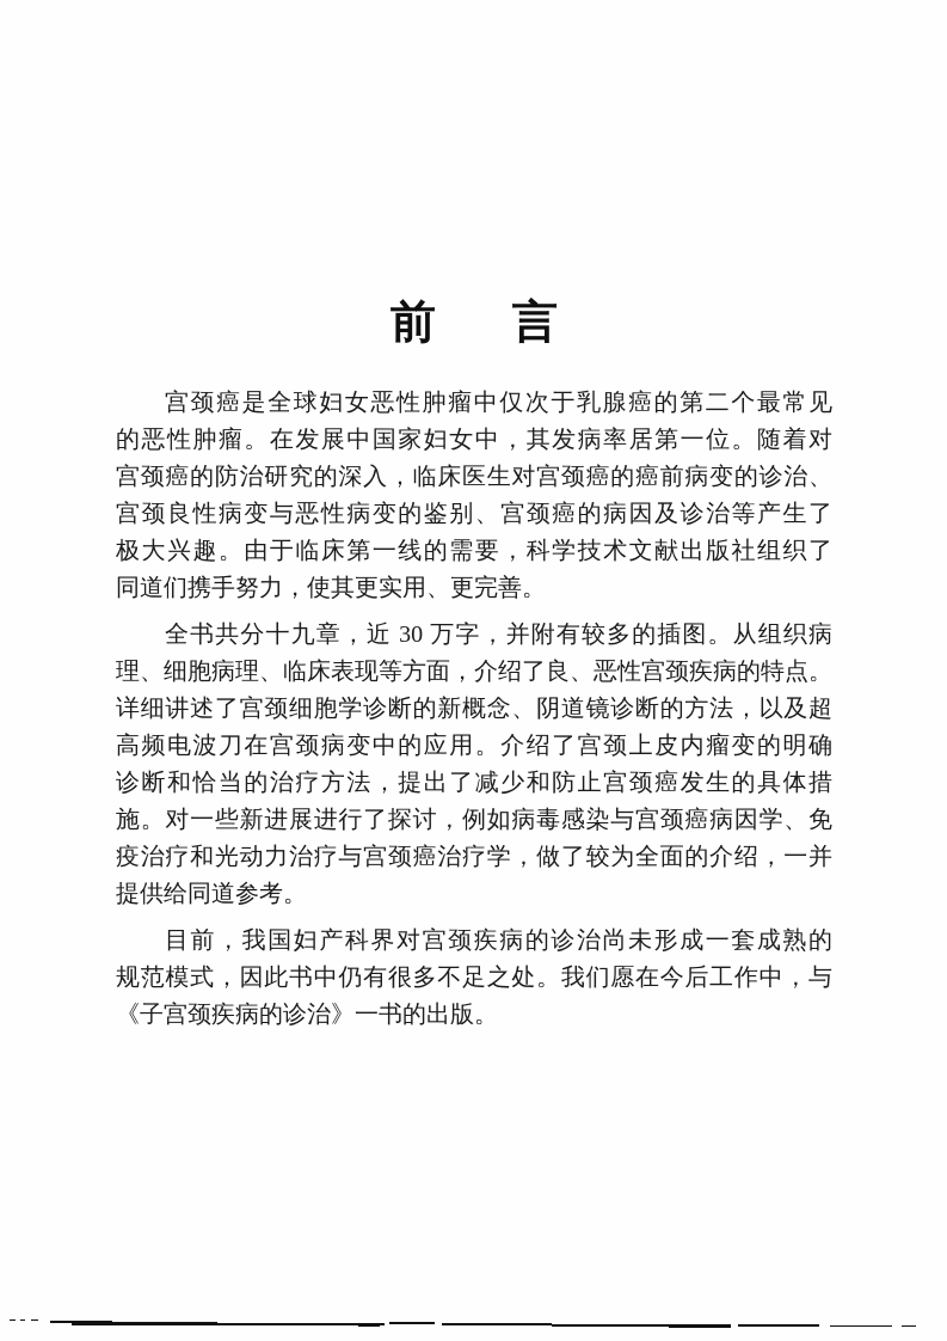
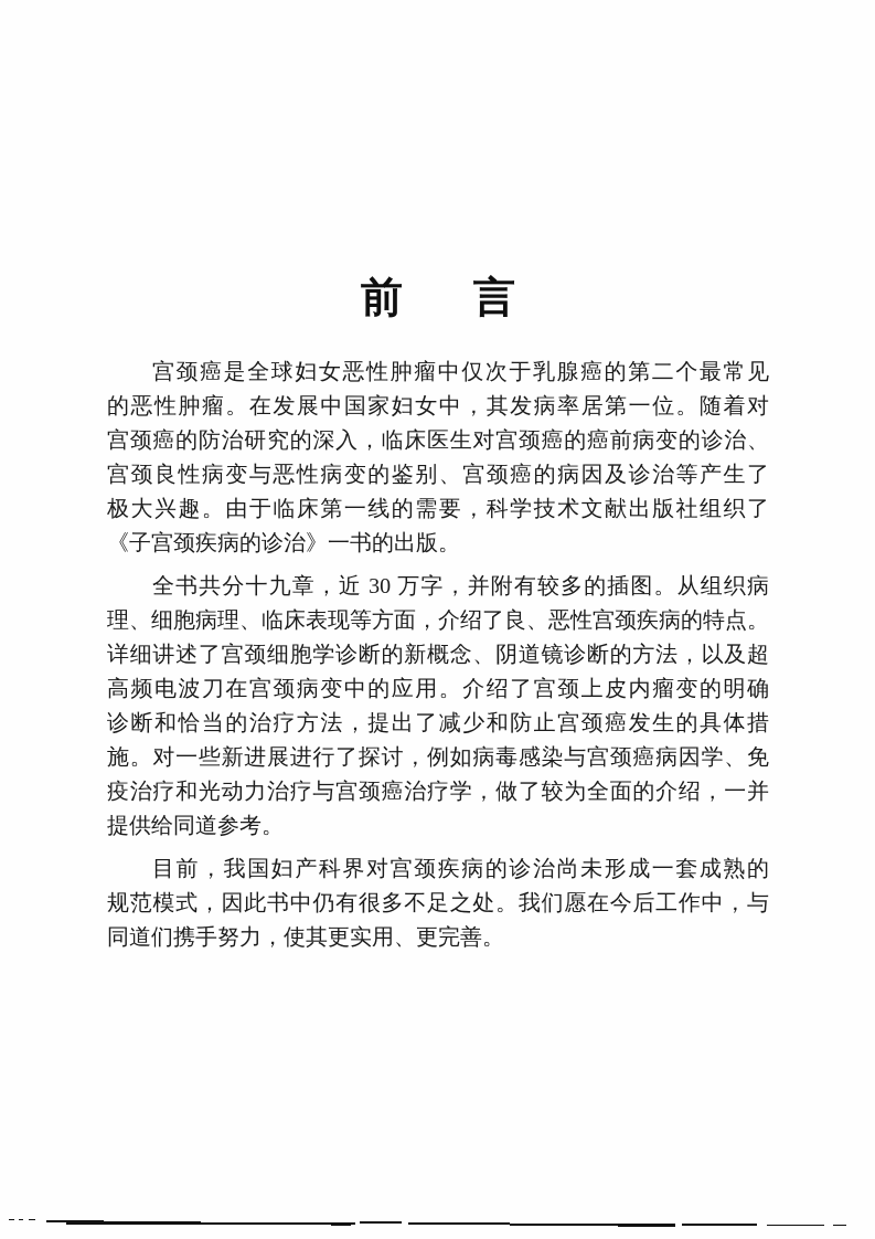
  前 言
  宫颈癌是全球妇女恶性肿瘤中仅次于乳腺癌的第二个最常见
  的恶性肿瘤。在发展中国家妇女中，其发病率居第一位。随着对
  宫颈癌的防治研究的深入，临床医生对宫颈癌的癌前病变的诊治、
  宫颈良性病变与恶性病变的鉴别、宫颈癌的病因及诊治等产生了
  极大兴趣。由于临床第一线的需要，科学技术文献出版社组织了
- 同道们携手努力，使其更实用、更完善。
+ 《子宫颈疾病的诊治》一书的出版。
  全书共分十九章，近 30 万字，并附有较多的插图。从组织病
  理、细胞病理、临床表现等方面，介绍了良、恶性宫颈疾病的特点。
  详细讲述了宫颈细胞学诊断的新概念、阴道镜诊断的方法，以及超
  高频电波刀在宫颈病变中的应用。介绍了宫颈上皮内瘤变的明确
  诊断和恰当的治疗方法，提出了减少和防止宫颈癌发生的具体措
  施。对一些新进展进行了探讨，例如病毒感染与宫颈癌病因学、免
  疫治疗和光动力治疗与宫颈癌治疗学，做了较为全面的介绍，一并
  提供给同道参考。
  目前，我国妇产科界对宫颈疾病的诊治尚未形成一套成熟的
  规范模式，因此书中仍有很多不足之处。我们愿在今后工作中，与
- 《子宫颈疾病的诊治》一书的出版。
+ 同道们携手努力，使其更实用、更完善。
